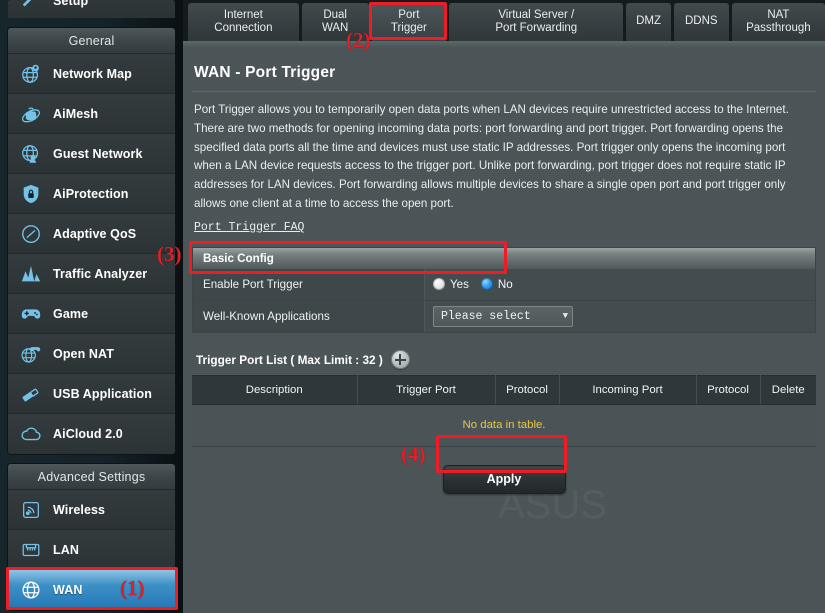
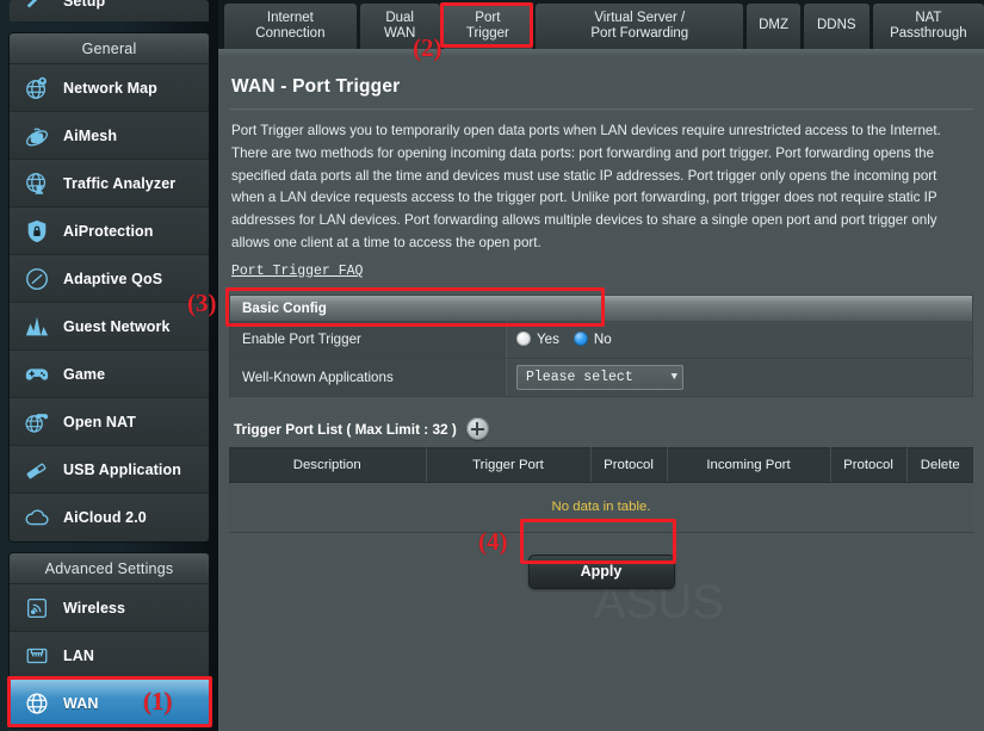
  Setup
  General
  Network Map
  AiMesh
- Guest Network
+ Traffic Analyzer
  AiProtection
  Adaptive QoS
- Traffic Analyzer
+ Guest Network
  Game
  Open NAT
  USB Application
  AiCloud 2.0
  Advanced Settings
  Wireless
  LAN
  WAN
  (1)
  Internet
  Connection
  Dual
  WAN
  Port
  Trigger
  Virtual Server /
  Port Forwarding
  DMZ
  DDNS
  NAT
  Passthrough
  ASUS
  WAN - Port Trigger
  Port Trigger allows you to temporarily open data ports when LAN devices require unrestricted access to the Internet. There are two methods for opening incoming data ports: port forwarding and port trigger. Port forwarding opens the specified data ports all the time and devices must use static IP addresses. Port trigger only opens the incoming port when a LAN device requests access to the trigger port. Unlike port forwarding, port trigger does not require static IP addresses for LAN devices. Port forwarding allows multiple devices to share a single open port and port trigger only allows one client at a time to access the open port.
  Port Trigger FAQ
  Basic Config
  Enable Port Trigger
  Yes
  No
  Well-Known Applications
  Please select
  ▼
  Trigger Port List ( Max Limit : 32 )
  Description	Trigger Port	Protocol	Incoming Port	Protocol	Delete
  No data in table.
  Apply
  (3)
  (4)
  (2)
